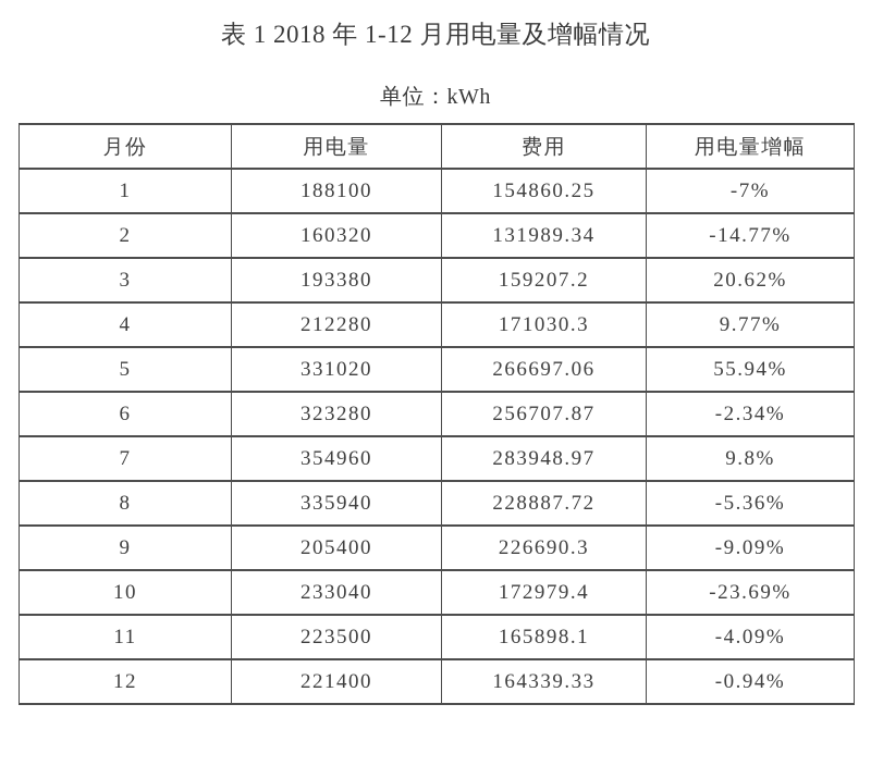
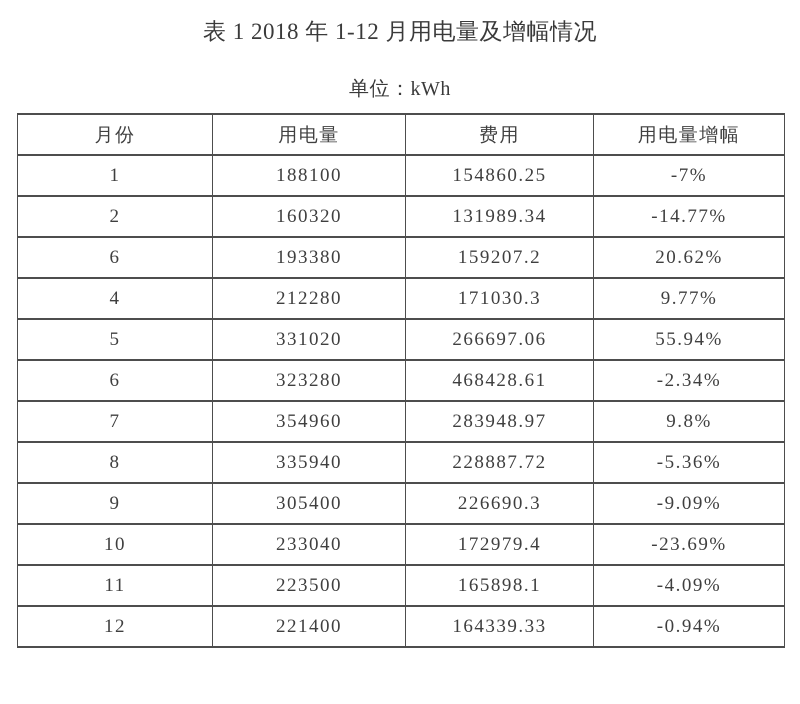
  表 1 2018 年 1-12 月用电量及增幅情况
  单位：kWh
  月份	用电量	费用	用电量增幅
  1	188100	154860.25	-7%
  2	160320	131989.34	-14.77%
- 3	193380	159207.2	20.62%
+ 6	193380	159207.2	20.62%
  4	212280	171030.3	9.77%
  5	331020	266697.06	55.94%
- 6	323280	256707.87	-2.34%
+ 6	323280	468428.61	-2.34%
  7	354960	283948.97	9.8%
  8	335940	228887.72	-5.36%
- 9	205400	226690.3	-9.09%
+ 9	305400	226690.3	-9.09%
  10	233040	172979.4	-23.69%
  11	223500	165898.1	-4.09%
  12	221400	164339.33	-0.94%
